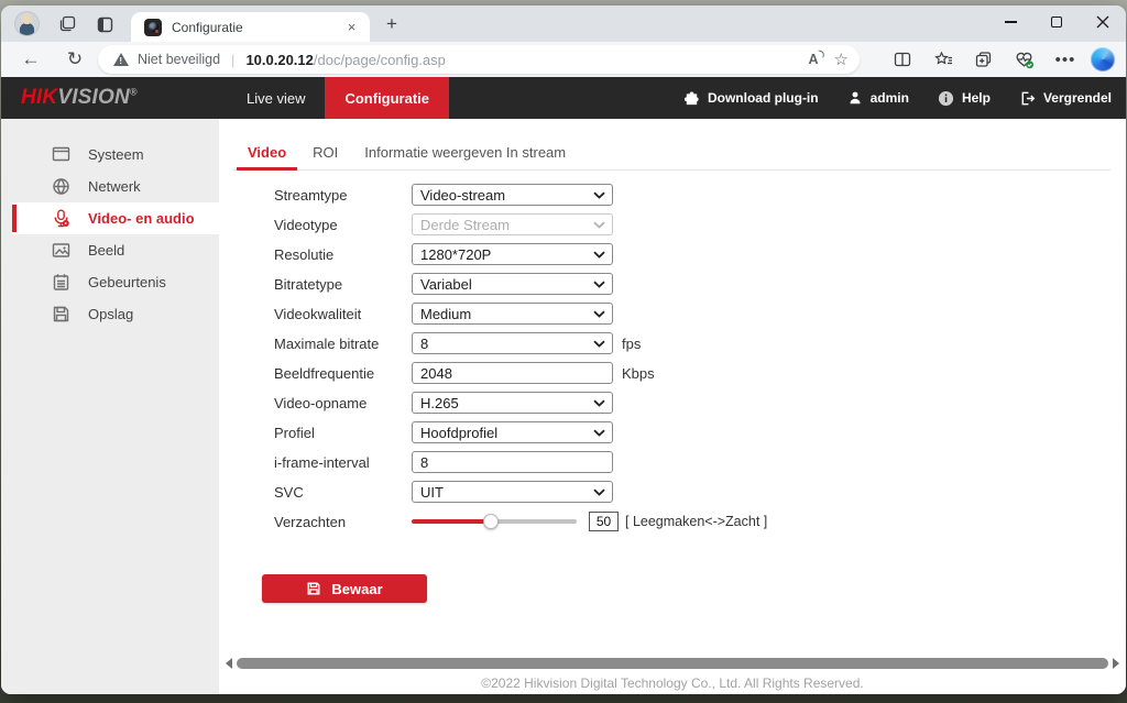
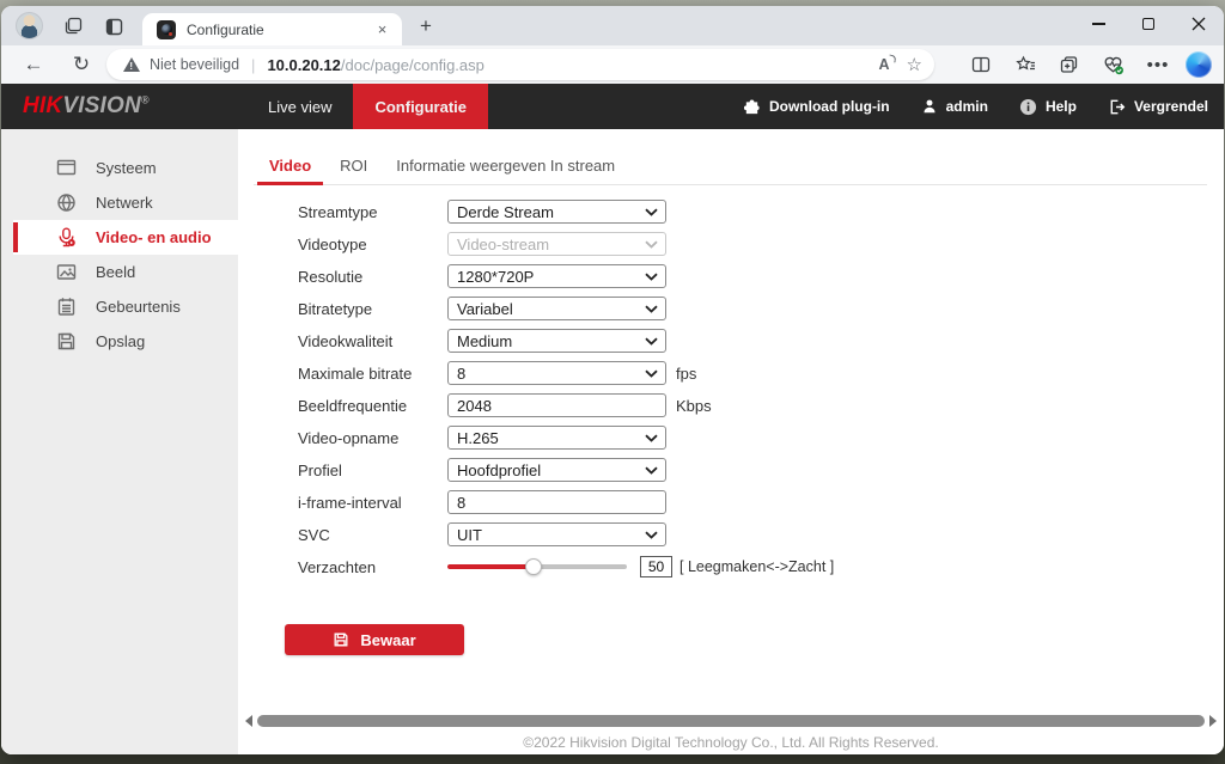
  Configuratie
  ×
  +
  ←
  ↻
  !
  Niet beveiligd
  |
  10.0.20.12/doc/page/config.asp
  A
  ☆
  •••
  HIKVISION®
  Live view
  Configuratie
  Download plug-in
  admin
  Help
  Vergrendel
  Systeem
  Netwerk
  Video- en audio
  Beeld
  Gebeurtenis
  Opslag
  Video
  ROI
  Informatie weergeven In stream
  Streamtype
- Video-stream
+ Derde Stream
  Videotype
- Derde Stream
+ Video-stream
  Resolutie
  1280*720P
  Bitratetype
  Variabel
  Videokwaliteit
  Medium
  Maximale bitrate
  8
  fps
  Beeldfrequentie
  2048
  Kbps
  Video-opname
  H.265
  Profiel
  Hoofdprofiel
  i-frame-interval
  8
  SVC
  UIT
  Verzachten
  50
  [ Leegmaken<->Zacht ]
  Bewaar
  ©2022 Hikvision Digital Technology Co., Ltd. All Rights Reserved.
